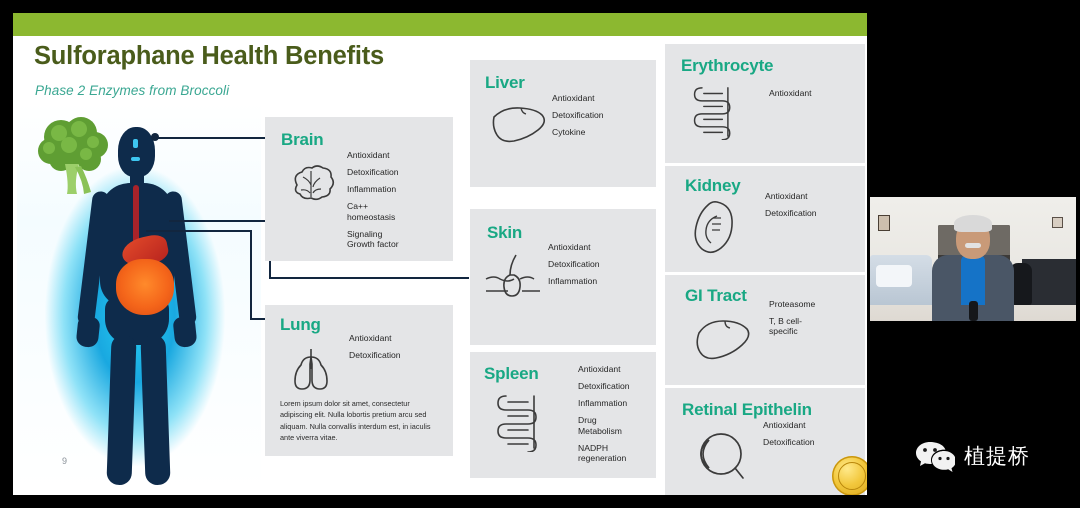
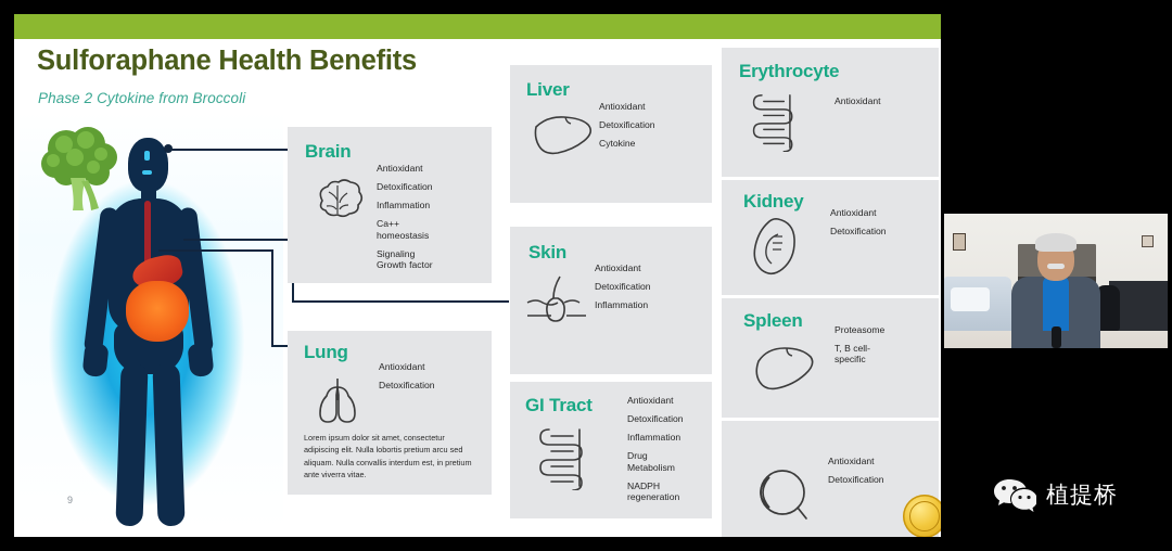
  Sulforaphane Health Benefits
- Phase 2 Enzymes from Broccoli
+ Phase 2 Cytokine from Broccoli
  Brain
  Antioxidant
  Detoxification
  Inflammation
  Ca++
  homeostasis
  Signaling
  Growth factor
  Lung
  Antioxidant
  Detoxification
- Lorem ipsum dolor sit amet, consectetur adipiscing elit. Nulla lobortis pretium arcu sed aliquam. Nulla convallis interdum est, in iaculis ante viverra vitae.
+ Lorem ipsum dolor sit amet, consectetur adipiscing elit. Nulla lobortis pretium arcu sed aliquam. Nulla convallis interdum est, in pretium ante viverra vitae.
  Liver
  Antioxidant
  Detoxification
  Cytokine
  Skin
  Antioxidant
  Detoxification
  Inflammation
- Spleen
+ GI Tract
  Antioxidant
  Detoxification
  Inflammation
  Drug
  Metabolism
  NADPH
  regeneration
  Erythrocyte
  Antioxidant
  Kidney
  Antioxidant
  Detoxification
- GI Tract
+ Spleen
  Proteasome
  T, B cell-
  specific
- Retinal Epithelin
  Antioxidant
  Detoxification
  9
  植提桥
